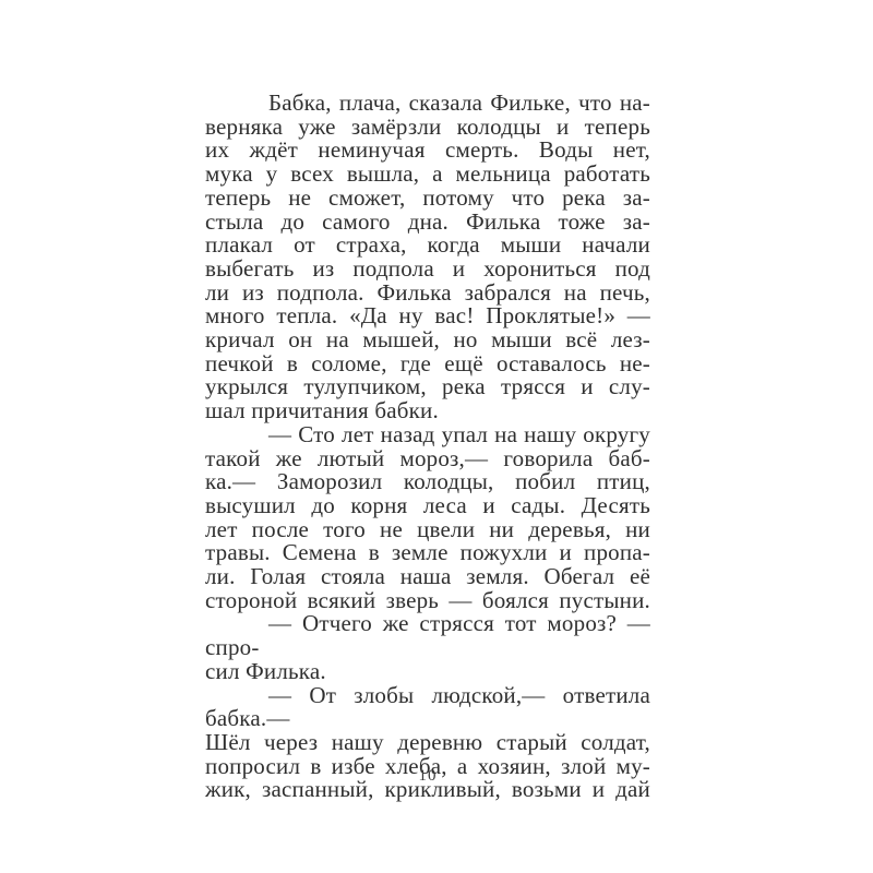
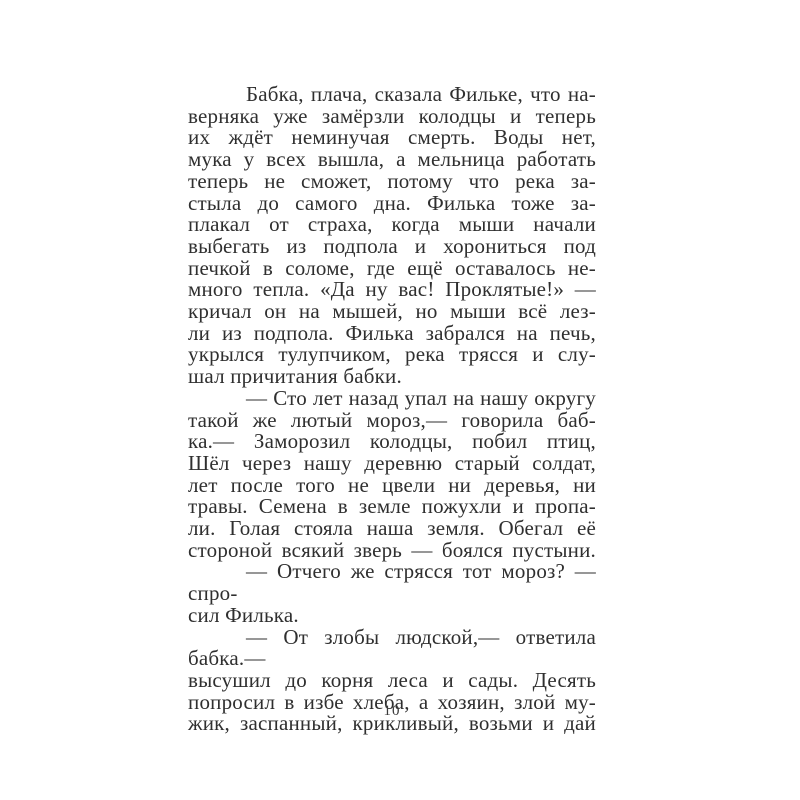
  Бабка, плача, сказала Фильке, что на-
  верняка уже замёрзли колодцы и теперь
  их ждёт неминучая смерть. Воды нет,
  мука у всех вышла, а мельница работать
  теперь не сможет, потому что река за-
  стыла до самого дна. Филька тоже за-
  плакал от страха, когда мыши начали
  выбегать из подпола и хорониться под
- ли из подпола. Филька забрался на печь,
+ печкой в соломе, где ещё оставалось не-
  много тепла. «Да ну вас! Проклятые!» —
  кричал он на мышей, но мыши всё лез-
- печкой в соломе, где ещё оставалось не-
+ ли из подпола. Филька забрался на печь,
  укрылся тулупчиком, река трясся и слу-
  шал причитания бабки.
  — Сто лет назад упал на нашу округу
  такой же лютый мороз,— говорила баб-
  ка.— Заморозил колодцы, побил птиц,
- высушил до корня леса и сады. Десять
+ Шёл через нашу деревню старый солдат,
  лет после того не цвели ни деревья, ни
  травы. Семена в земле пожухли и пропа-
  ли. Голая стояла наша земля. Обегал её
  стороной всякий зверь — боялся пустыни.
  — Отчего же стрясся тот мороз? — спро-
  сил Филька.
  — От злобы людской,— ответила бабка.—
- Шёл через нашу деревню старый солдат,
+ высушил до корня леса и сады. Десять
  попросил в избе хлеба, а хозяин, злой му-
  жик, заспанный, крикливый, возьми и дай
  10
